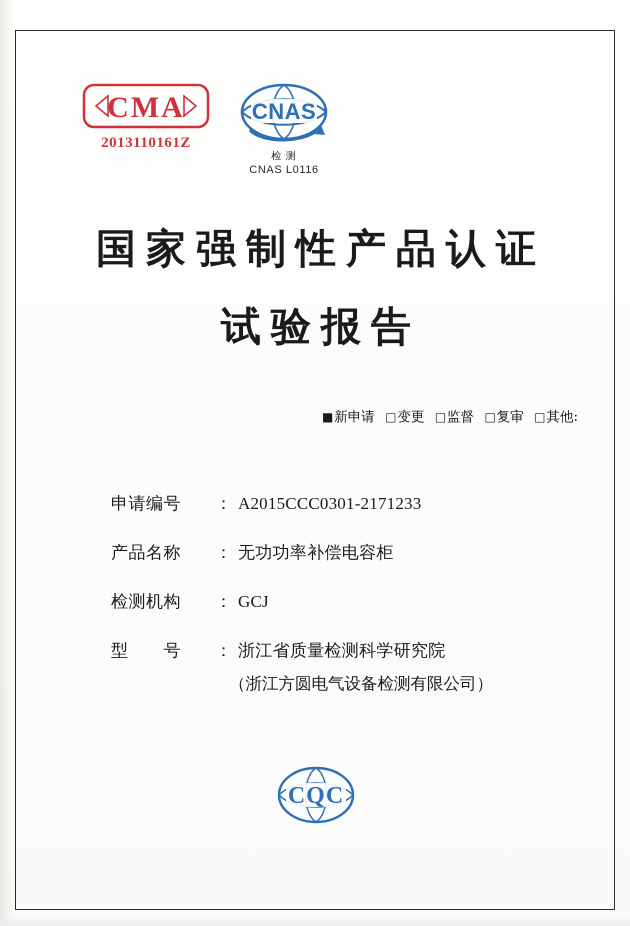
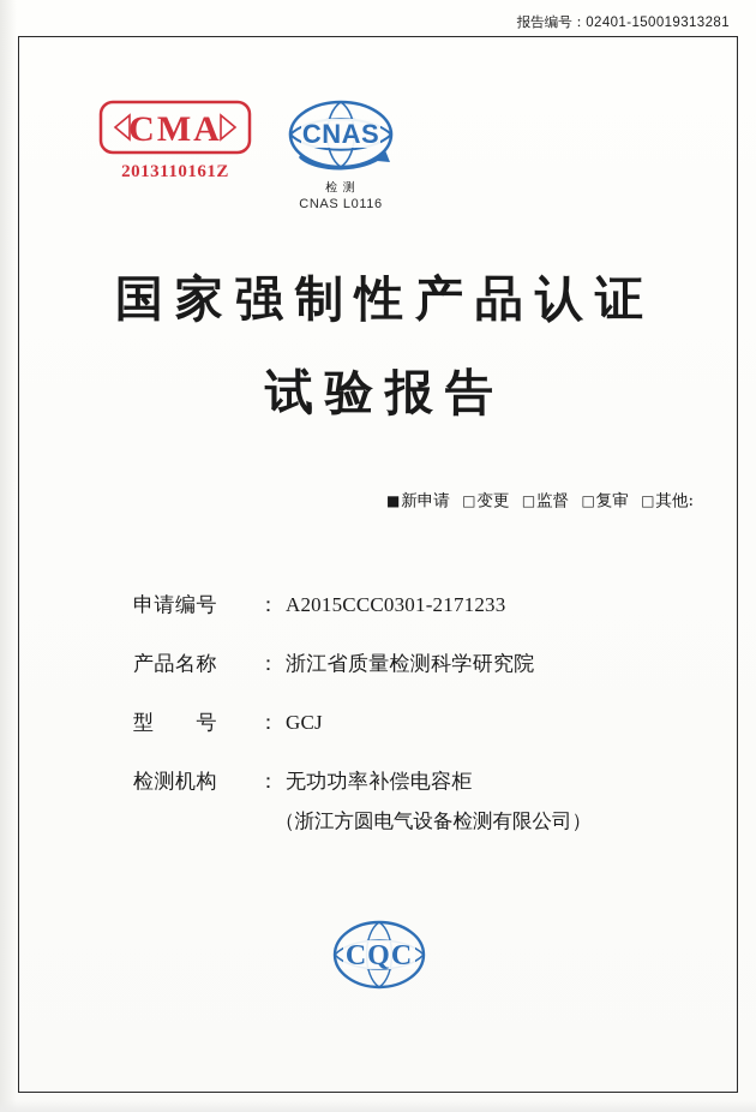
+ 报告编号：02401-150019313281
  CMA
  2013110161Z
  CNAS
  检 测
  CNAS L0116
  国家强制性产品认证
  试验报告
  ■新申请 □变更 □监督 □复审 □其他:
  申请编号
  ：
  A2015CCC0301-2171233
  产品名称
  ：
- 无功功率补偿电容柜
+ 浙江省质量检测科学研究院
- 检测机构
+ 型 号
  ：
  GCJ
- 型 号
+ 检测机构
  ：
- 浙江省质量检测科学研究院
+ 无功功率补偿电容柜
  （浙江方圆电气设备检测有限公司）
  CQC
